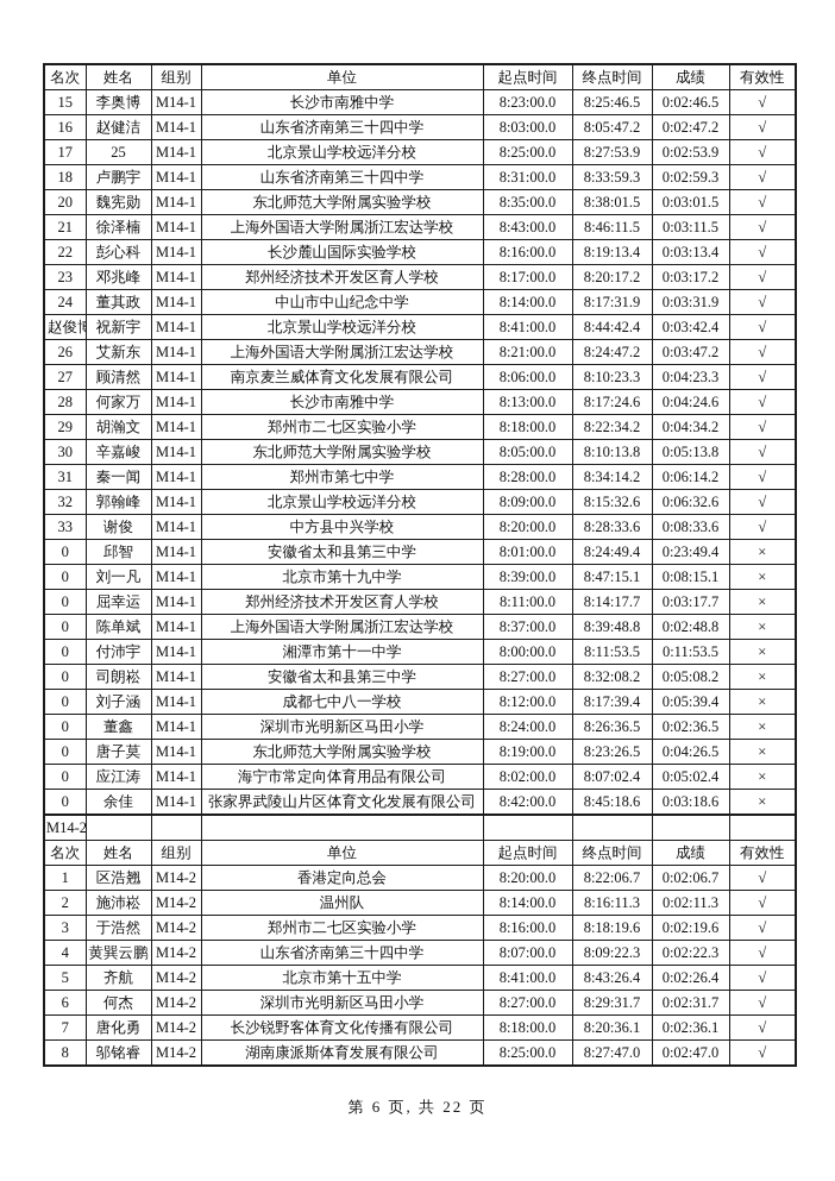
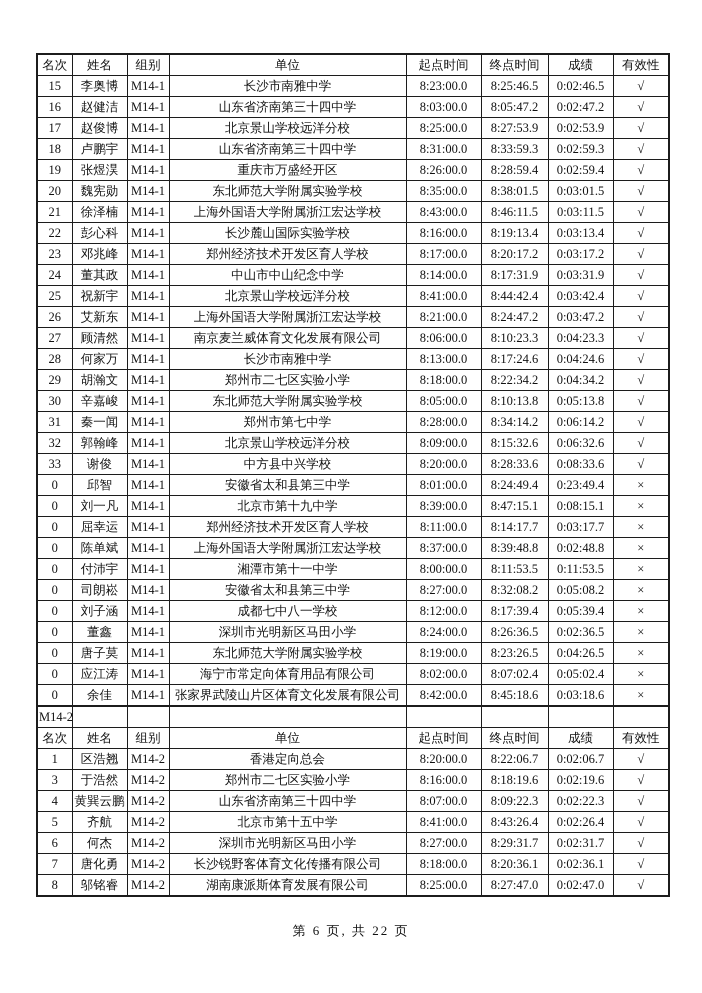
  名次	姓名	组别	单位	起点时间	终点时间	成绩	有效性
  15	李奥博	M14-1	长沙市南雅中学	8:23:00.0	8:25:46.5	0:02:46.5	√
  16	赵健洁	M14-1	山东省济南第三十四中学	8:03:00.0	8:05:47.2	0:02:47.2	√
- 17	25	M14-1	北京景山学校远洋分校	8:25:00.0	8:27:53.9	0:02:53.9	√
+ 17	赵俊博	M14-1	北京景山学校远洋分校	8:25:00.0	8:27:53.9	0:02:53.9	√
  18	卢鹏宇	M14-1	山东省济南第三十四中学	8:31:00.0	8:33:59.3	0:02:59.3	√
+ 19	张煜淏	M14-1	重庆市万盛经开区	8:26:00.0	8:28:59.4	0:02:59.4	√
  20	魏宪勋	M14-1	东北师范大学附属实验学校	8:35:00.0	8:38:01.5	0:03:01.5	√
  21	徐泽楠	M14-1	上海外国语大学附属浙江宏达学校	8:43:00.0	8:46:11.5	0:03:11.5	√
  22	彭心科	M14-1	长沙麓山国际实验学校	8:16:00.0	8:19:13.4	0:03:13.4	√
  23	邓兆峰	M14-1	郑州经济技术开发区育人学校	8:17:00.0	8:20:17.2	0:03:17.2	√
  24	董其政	M14-1	中山市中山纪念中学	8:14:00.0	8:17:31.9	0:03:31.9	√
- 赵俊博	祝新宇	M14-1	北京景山学校远洋分校	8:41:00.0	8:44:42.4	0:03:42.4	√
+ 25	祝新宇	M14-1	北京景山学校远洋分校	8:41:00.0	8:44:42.4	0:03:42.4	√
  26	艾新东	M14-1	上海外国语大学附属浙江宏达学校	8:21:00.0	8:24:47.2	0:03:47.2	√
  27	顾清然	M14-1	南京麦兰威体育文化发展有限公司	8:06:00.0	8:10:23.3	0:04:23.3	√
  28	何家万	M14-1	长沙市南雅中学	8:13:00.0	8:17:24.6	0:04:24.6	√
  29	胡瀚文	M14-1	郑州市二七区实验小学	8:18:00.0	8:22:34.2	0:04:34.2	√
  30	辛嘉峻	M14-1	东北师范大学附属实验学校	8:05:00.0	8:10:13.8	0:05:13.8	√
  31	秦一闻	M14-1	郑州市第七中学	8:28:00.0	8:34:14.2	0:06:14.2	√
  32	郭翰峰	M14-1	北京景山学校远洋分校	8:09:00.0	8:15:32.6	0:06:32.6	√
  33	谢俊	M14-1	中方县中兴学校	8:20:00.0	8:28:33.6	0:08:33.6	√
  0	邱智	M14-1	安徽省太和县第三中学	8:01:00.0	8:24:49.4	0:23:49.4	×
  0	刘一凡	M14-1	北京市第十九中学	8:39:00.0	8:47:15.1	0:08:15.1	×
  0	屈幸运	M14-1	郑州经济技术开发区育人学校	8:11:00.0	8:14:17.7	0:03:17.7	×
  0	陈单斌	M14-1	上海外国语大学附属浙江宏达学校	8:37:00.0	8:39:48.8	0:02:48.8	×
  0	付沛宇	M14-1	湘潭市第十一中学	8:00:00.0	8:11:53.5	0:11:53.5	×
  0	司朗崧	M14-1	安徽省太和县第三中学	8:27:00.0	8:32:08.2	0:05:08.2	×
  0	刘子涵	M14-1	成都七中八一学校	8:12:00.0	8:17:39.4	0:05:39.4	×
  0	董鑫	M14-1	深圳市光明新区马田小学	8:24:00.0	8:26:36.5	0:02:36.5	×
  0	唐子莫	M14-1	东北师范大学附属实验学校	8:19:00.0	8:23:26.5	0:04:26.5	×
  0	应江涛	M14-1	海宁市常定向体育用品有限公司	8:02:00.0	8:07:02.4	0:05:02.4	×
  0	余佳	M14-1	张家界武陵山片区体育文化发展有限公司	8:42:00.0	8:45:18.6	0:03:18.6	×
  M14-2
  名次	姓名	组别	单位	起点时间	终点时间	成绩	有效性
  1	区浩翘	M14-2	香港定向总会	8:20:00.0	8:22:06.7	0:02:06.7	√
- 2	施沛崧	M14-2	温州队	8:14:00.0	8:16:11.3	0:02:11.3	√
  3	于浩然	M14-2	郑州市二七区实验小学	8:16:00.0	8:18:19.6	0:02:19.6	√
  4	黄巽云鹏	M14-2	山东省济南第三十四中学	8:07:00.0	8:09:22.3	0:02:22.3	√
  5	齐航	M14-2	北京市第十五中学	8:41:00.0	8:43:26.4	0:02:26.4	√
  6	何杰	M14-2	深圳市光明新区马田小学	8:27:00.0	8:29:31.7	0:02:31.7	√
  7	唐化勇	M14-2	长沙锐野客体育文化传播有限公司	8:18:00.0	8:20:36.1	0:02:36.1	√
  8	邬铭睿	M14-2	湖南康派斯体育发展有限公司	8:25:00.0	8:27:47.0	0:02:47.0	√
  第 6 页, 共 22 页
